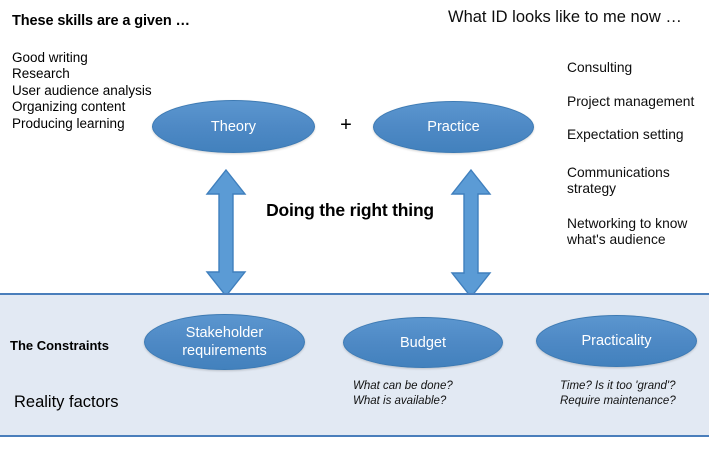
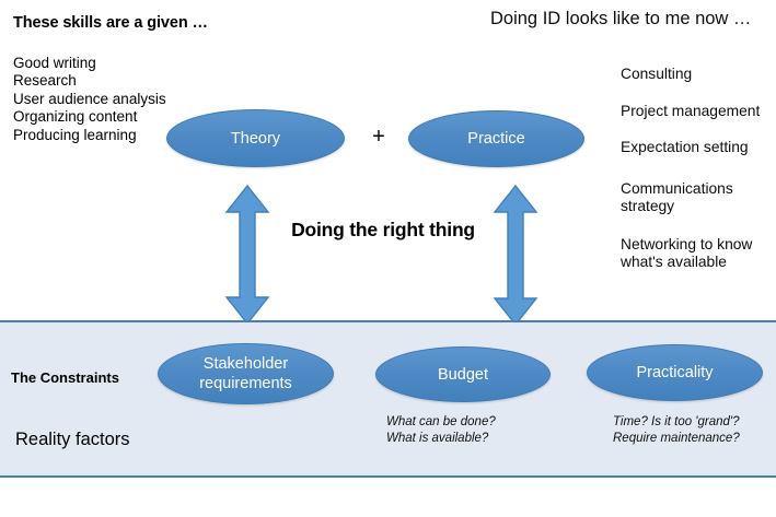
  These skills are a given …
- What ID looks like to me now …
+ Doing ID looks like to me now …
  Good writing
  Research
  User audience analysis
  Organizing content
  Producing learning
  Consulting
  Project management
  Expectation setting
  Communications strategy
- Networking to know what's audience
+ Networking to know what's available
  Theory
  +
  Practice
  Doing the right thing
  The Constraints
  Reality factors
  Stakeholder
  requirements
  Budget
  What can be done?
  What is available?
  Practicality
  Time? Is it too 'grand'?
  Require maintenance?
